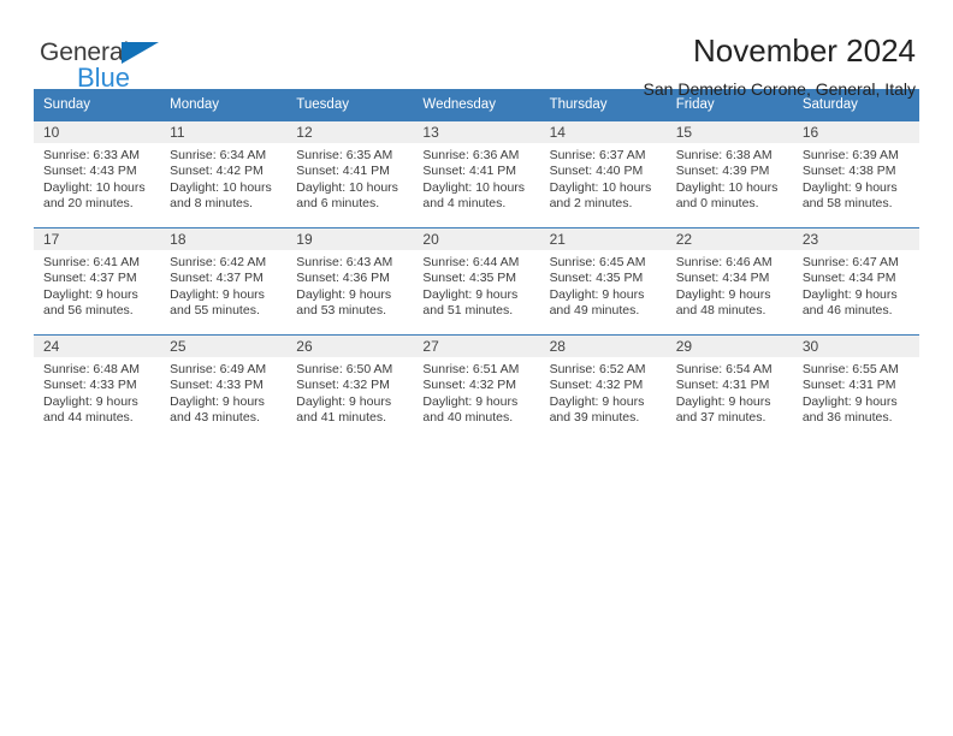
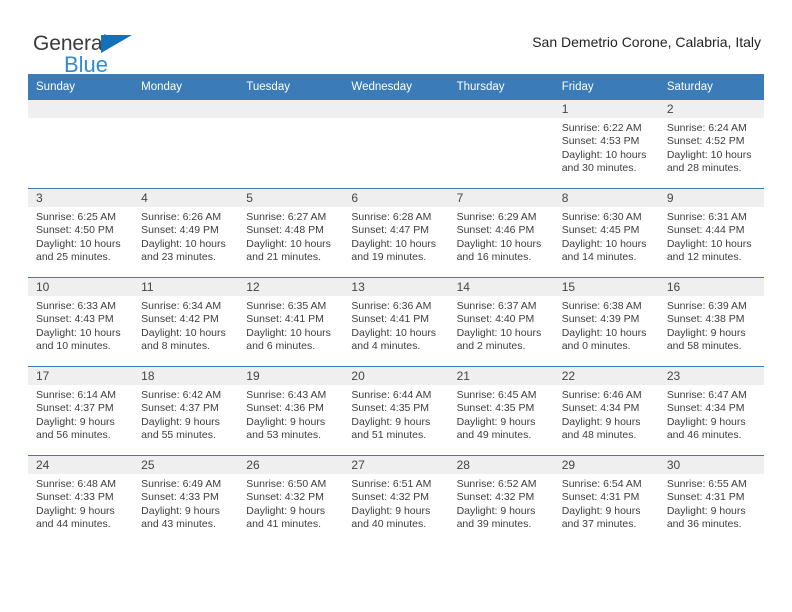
  General
  Blue
- November 2024
- San Demetrio Corone, General, Italy
+ San Demetrio Corone, Calabria, Italy
  Sunday	Monday	Tuesday	Wednesday	Thursday	Friday	Saturday
+ 					1Sunrise: 6:22 AMSunset: 4:53 PMDaylight: 10 hours and 30 minutes.	2Sunrise: 6:24 AMSunset: 4:52 PMDaylight: 10 hours and 28 minutes.
+ 3Sunrise: 6:25 AMSunset: 4:50 PMDaylight: 10 hours and 25 minutes.	4Sunrise: 6:26 AMSunset: 4:49 PMDaylight: 10 hours and 23 minutes.	5Sunrise: 6:27 AMSunset: 4:48 PMDaylight: 10 hours and 21 minutes.	6Sunrise: 6:28 AMSunset: 4:47 PMDaylight: 10 hours and 19 minutes.	7Sunrise: 6:29 AMSunset: 4:46 PMDaylight: 10 hours and 16 minutes.	8Sunrise: 6:30 AMSunset: 4:45 PMDaylight: 10 hours and 14 minutes.	9Sunrise: 6:31 AMSunset: 4:44 PMDaylight: 10 hours and 12 minutes.
- 10Sunrise: 6:33 AMSunset: 4:43 PMDaylight: 10 hours and 20 minutes.	11Sunrise: 6:34 AMSunset: 4:42 PMDaylight: 10 hours and 8 minutes.	12Sunrise: 6:35 AMSunset: 4:41 PMDaylight: 10 hours and 6 minutes.	13Sunrise: 6:36 AMSunset: 4:41 PMDaylight: 10 hours and 4 minutes.	14Sunrise: 6:37 AMSunset: 4:40 PMDaylight: 10 hours and 2 minutes.	15Sunrise: 6:38 AMSunset: 4:39 PMDaylight: 10 hours and 0 minutes.	16Sunrise: 6:39 AMSunset: 4:38 PMDaylight: 9 hours and 58 minutes.
+ 10Sunrise: 6:33 AMSunset: 4:43 PMDaylight: 10 hours and 10 minutes.	11Sunrise: 6:34 AMSunset: 4:42 PMDaylight: 10 hours and 8 minutes.	12Sunrise: 6:35 AMSunset: 4:41 PMDaylight: 10 hours and 6 minutes.	13Sunrise: 6:36 AMSunset: 4:41 PMDaylight: 10 hours and 4 minutes.	14Sunrise: 6:37 AMSunset: 4:40 PMDaylight: 10 hours and 2 minutes.	15Sunrise: 6:38 AMSunset: 4:39 PMDaylight: 10 hours and 0 minutes.	16Sunrise: 6:39 AMSunset: 4:38 PMDaylight: 9 hours and 58 minutes.
- 17Sunrise: 6:41 AMSunset: 4:37 PMDaylight: 9 hours and 56 minutes.	18Sunrise: 6:42 AMSunset: 4:37 PMDaylight: 9 hours and 55 minutes.	19Sunrise: 6:43 AMSunset: 4:36 PMDaylight: 9 hours and 53 minutes.	20Sunrise: 6:44 AMSunset: 4:35 PMDaylight: 9 hours and 51 minutes.	21Sunrise: 6:45 AMSunset: 4:35 PMDaylight: 9 hours and 49 minutes.	22Sunrise: 6:46 AMSunset: 4:34 PMDaylight: 9 hours and 48 minutes.	23Sunrise: 6:47 AMSunset: 4:34 PMDaylight: 9 hours and 46 minutes.
+ 17Sunrise: 6:14 AMSunset: 4:37 PMDaylight: 9 hours and 56 minutes.	18Sunrise: 6:42 AMSunset: 4:37 PMDaylight: 9 hours and 55 minutes.	19Sunrise: 6:43 AMSunset: 4:36 PMDaylight: 9 hours and 53 minutes.	20Sunrise: 6:44 AMSunset: 4:35 PMDaylight: 9 hours and 51 minutes.	21Sunrise: 6:45 AMSunset: 4:35 PMDaylight: 9 hours and 49 minutes.	22Sunrise: 6:46 AMSunset: 4:34 PMDaylight: 9 hours and 48 minutes.	23Sunrise: 6:47 AMSunset: 4:34 PMDaylight: 9 hours and 46 minutes.
  24Sunrise: 6:48 AMSunset: 4:33 PMDaylight: 9 hours and 44 minutes.	25Sunrise: 6:49 AMSunset: 4:33 PMDaylight: 9 hours and 43 minutes.	26Sunrise: 6:50 AMSunset: 4:32 PMDaylight: 9 hours and 41 minutes.	27Sunrise: 6:51 AMSunset: 4:32 PMDaylight: 9 hours and 40 minutes.	28Sunrise: 6:52 AMSunset: 4:32 PMDaylight: 9 hours and 39 minutes.	29Sunrise: 6:54 AMSunset: 4:31 PMDaylight: 9 hours and 37 minutes.	30Sunrise: 6:55 AMSunset: 4:31 PMDaylight: 9 hours and 36 minutes.
